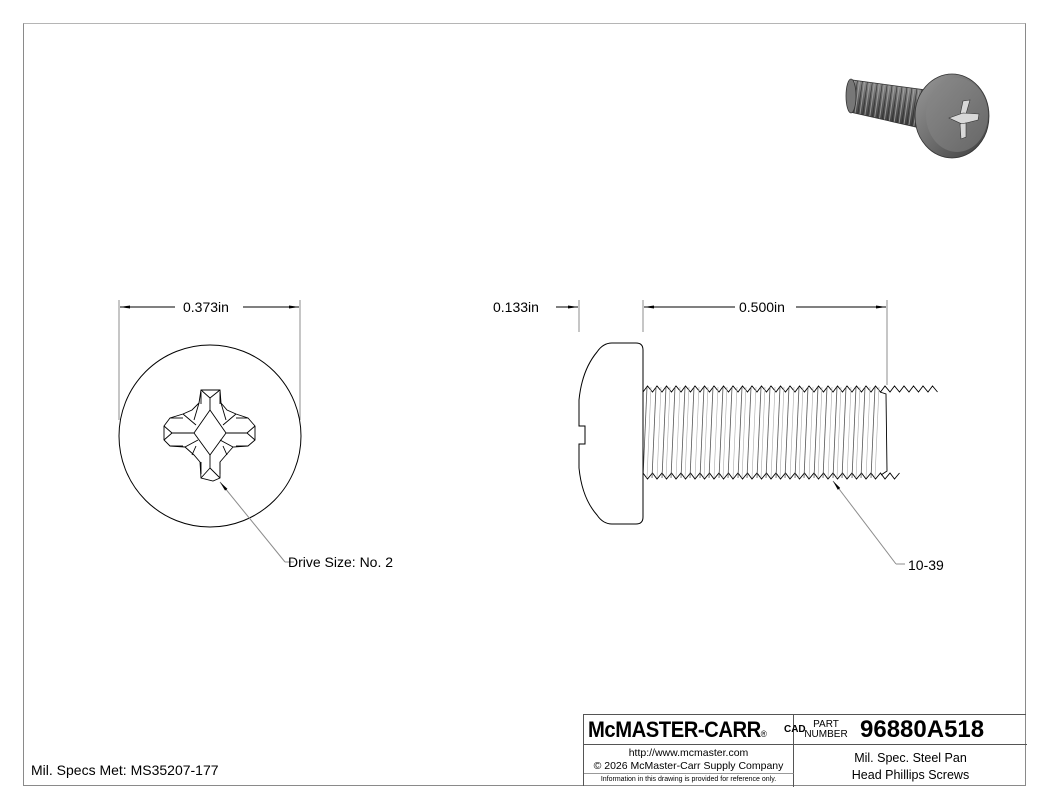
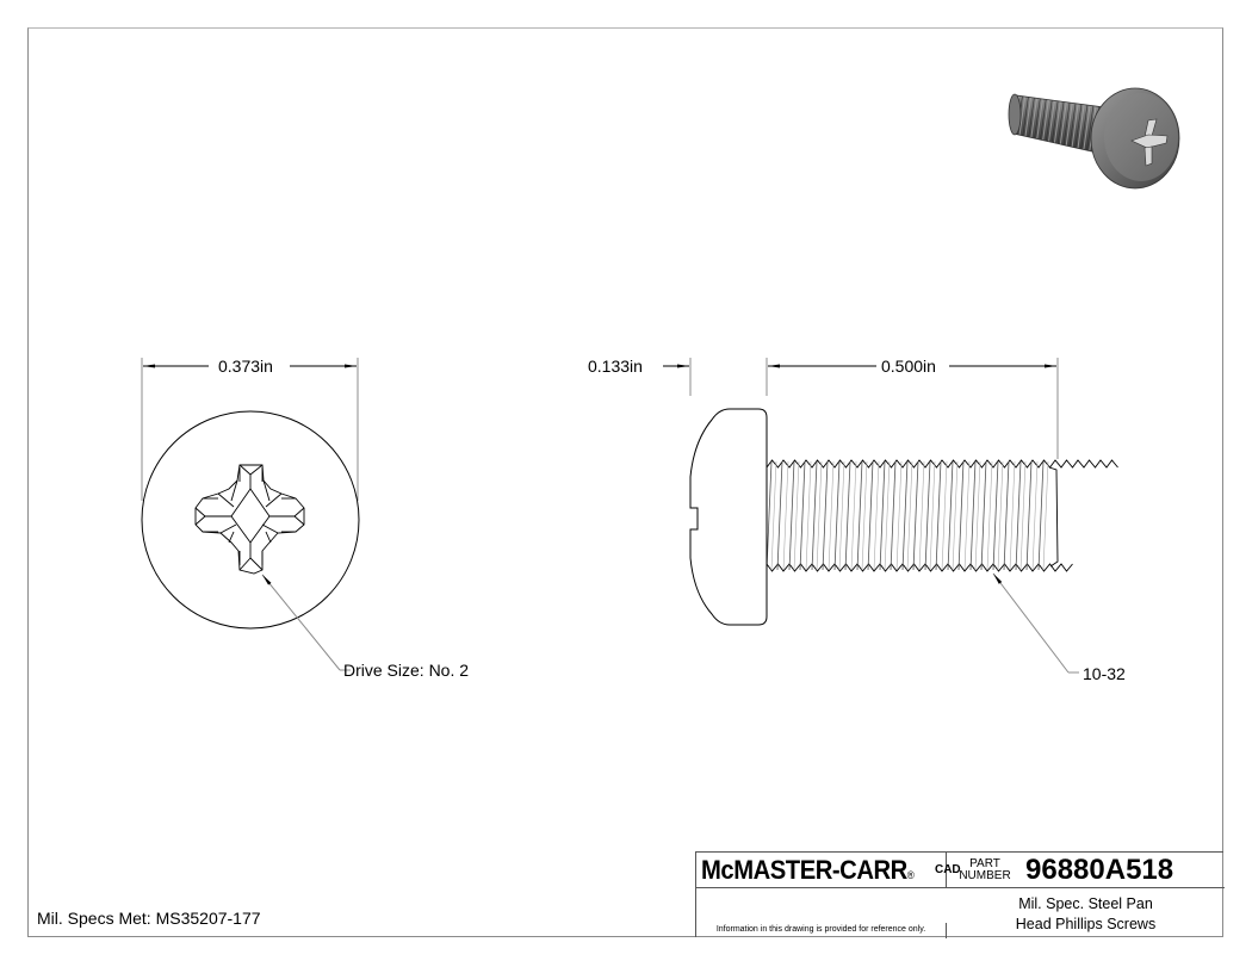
  0.373in
  0.133in
  0.500in
  Drive Size: No. 2
- 10-39
+ 10-32
  Mil. Specs Met: MS35207-177
  McMASTER-CARR®
  CAD
  PART
  NUMBER
  96880A518
- http://www.mcmaster.com
- © 2026 McMaster-Carr Supply Company
  Mil. Spec. Steel Pan
  Head Phillips Screws
